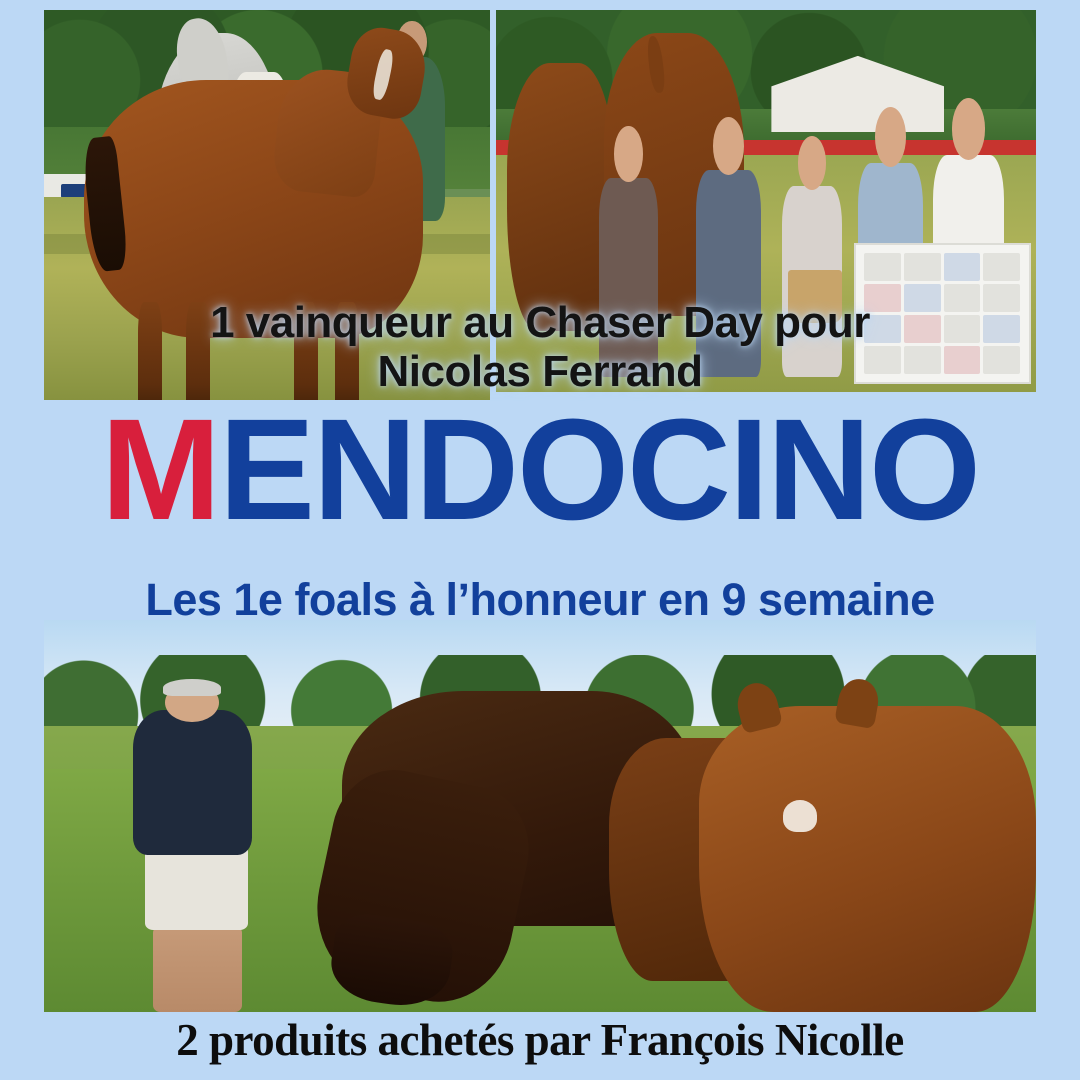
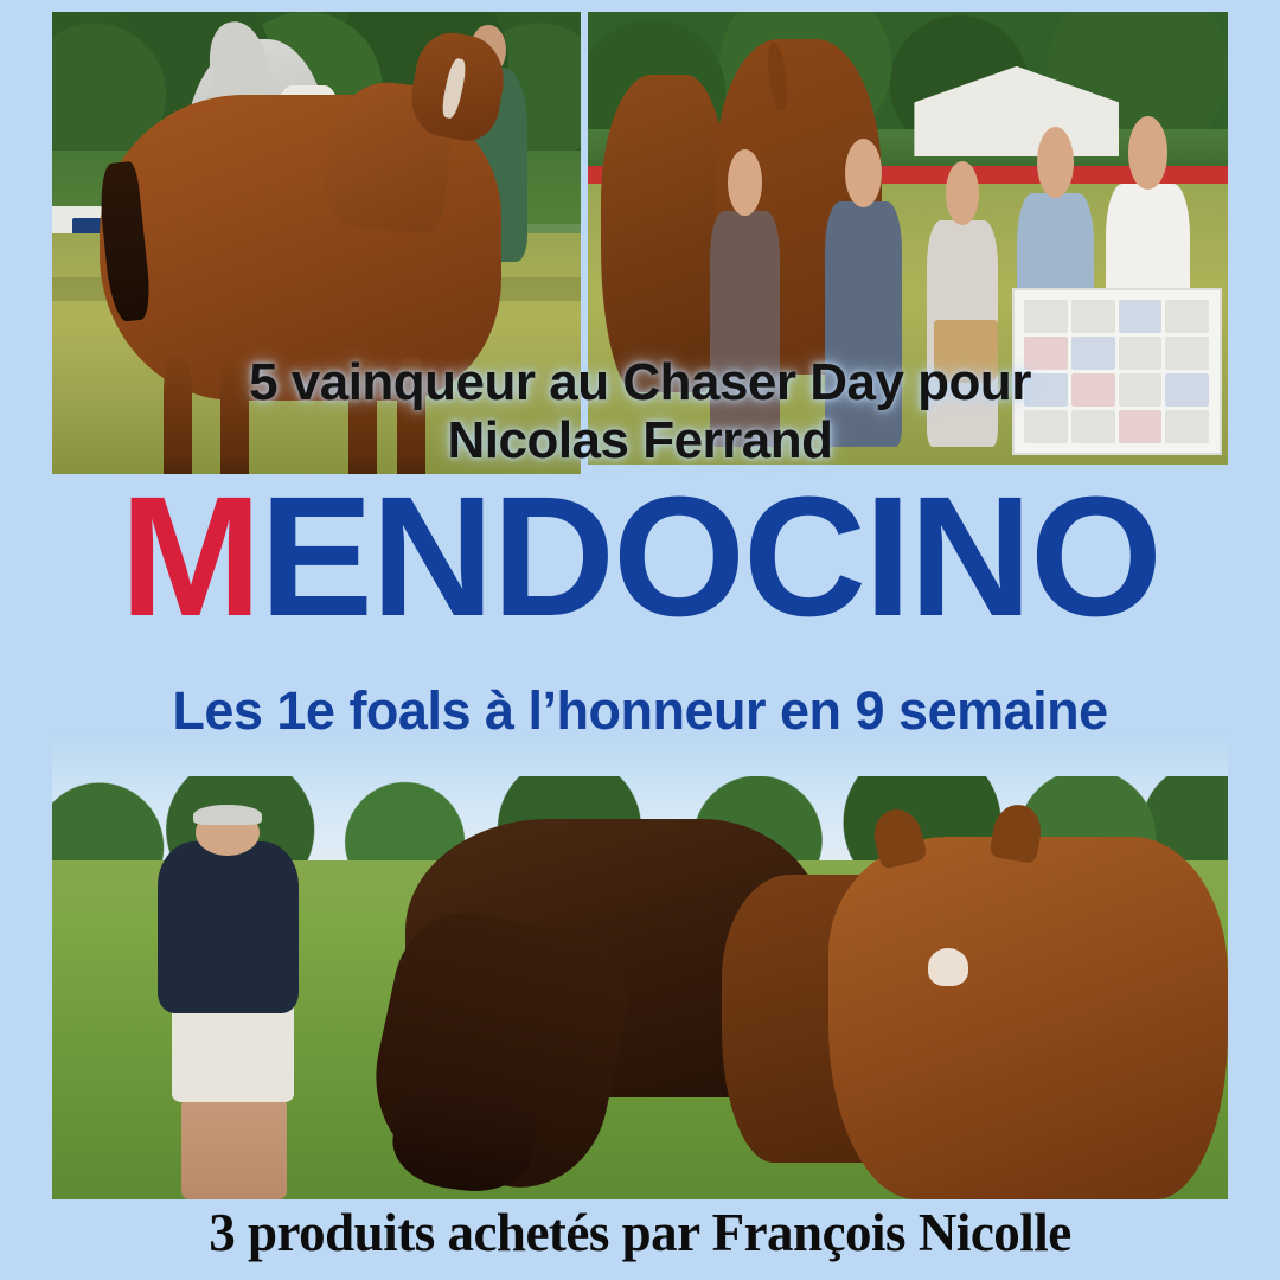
- 1 vainqueur au Chaser Day pour
+ 5 vainqueur au Chaser Day pour
  Nicolas Ferrand
  MENDOCINO
  Les 1e foals à l’honneur en 9 semaine
- 2 produits achetés par François Nicolle
+ 3 produits achetés par François Nicolle
